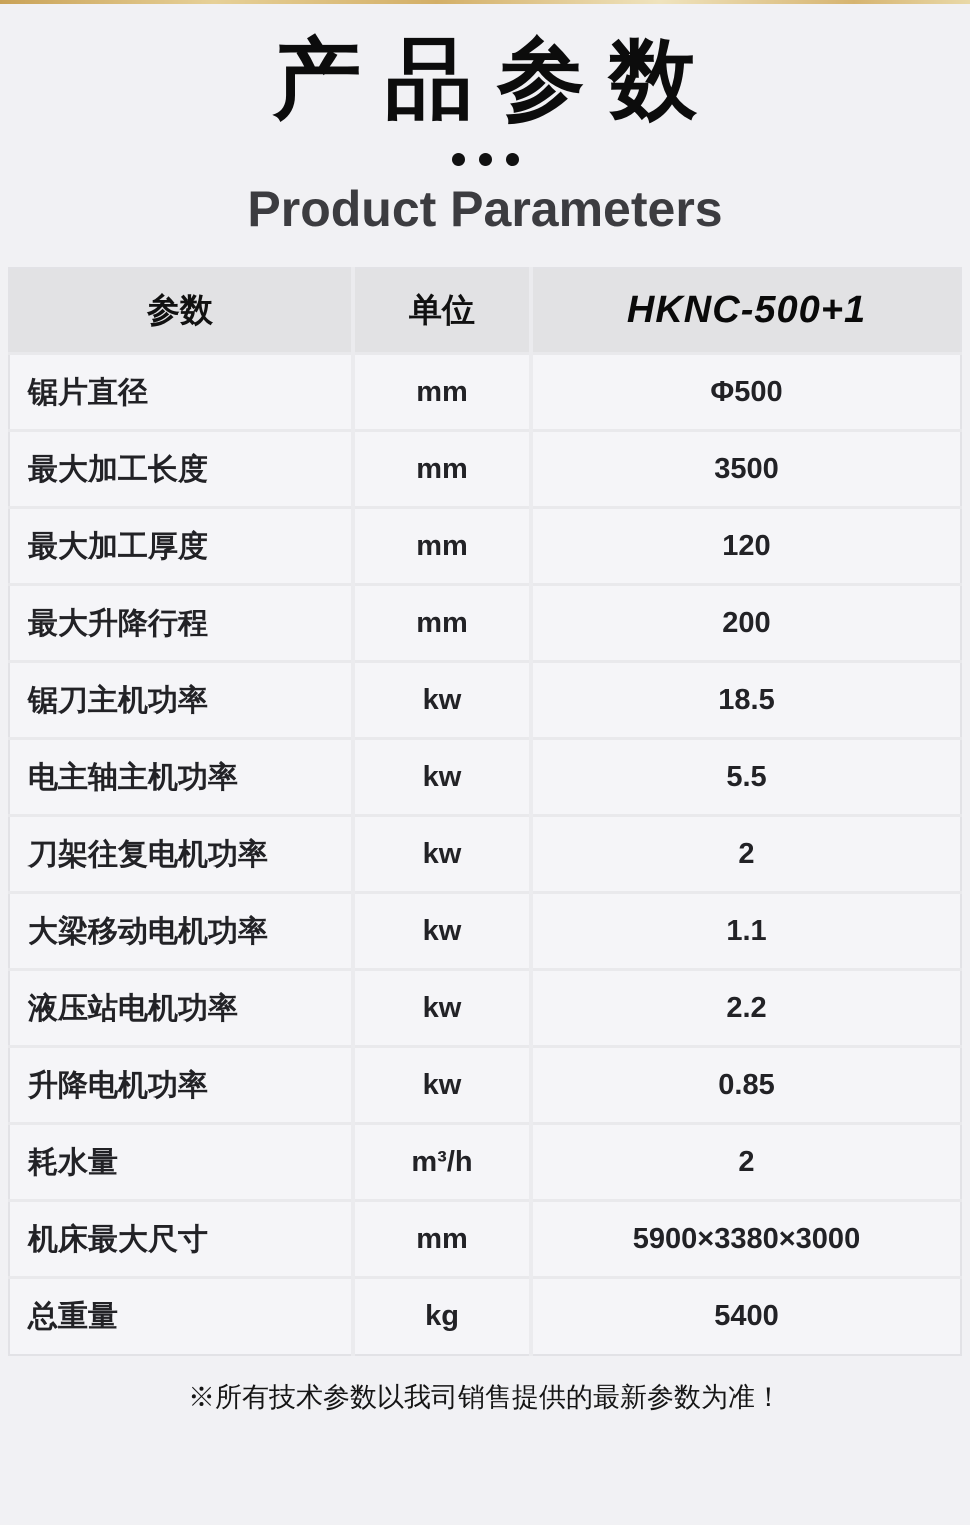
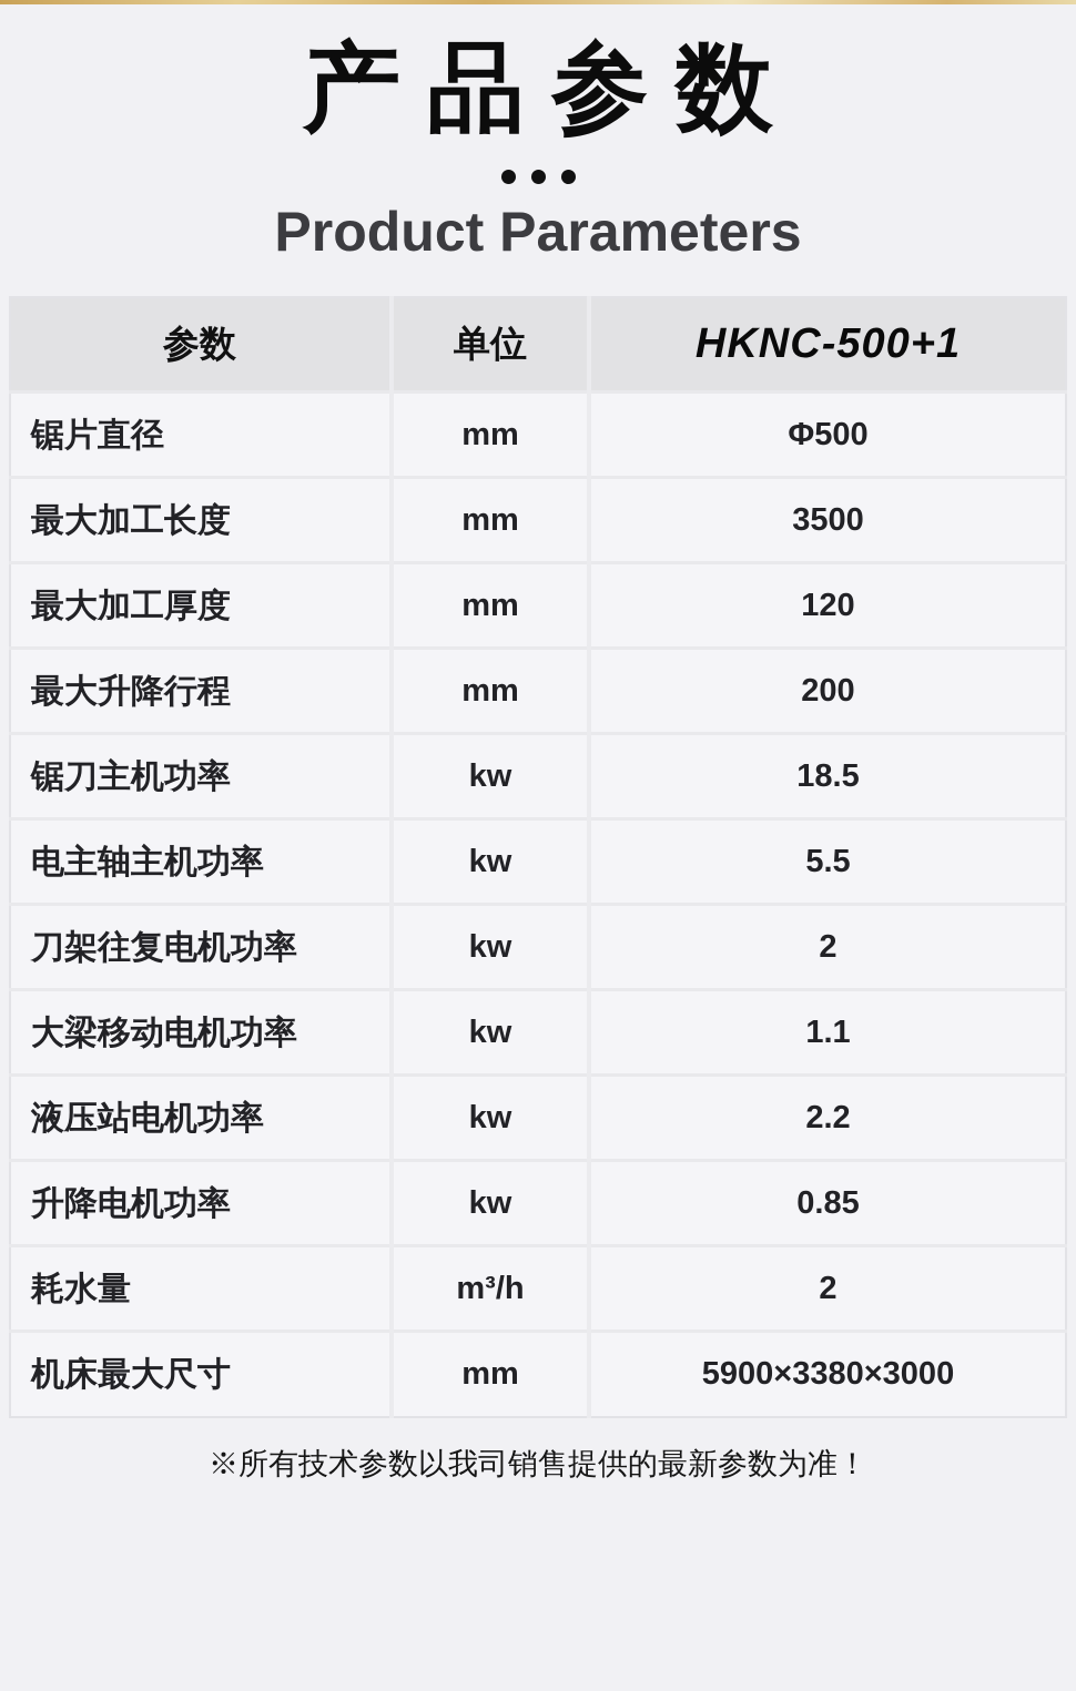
  产品参数
  Product Parameters
  参数	单位	HKNC-500+1
  锯片直径	mm	Φ500
  最大加工长度	mm	3500
  最大加工厚度	mm	120
  最大升降行程	mm	200
  锯刀主机功率	kw	18.5
  电主轴主机功率	kw	5.5
  刀架往复电机功率	kw	2
  大梁移动电机功率	kw	1.1
  液压站电机功率	kw	2.2
  升降电机功率	kw	0.85
  耗水量	m³/h	2
  机床最大尺寸	mm	5900×3380×3000
- 总重量	kg	5400
  ※所有技术参数以我司销售提供的最新参数为准！
